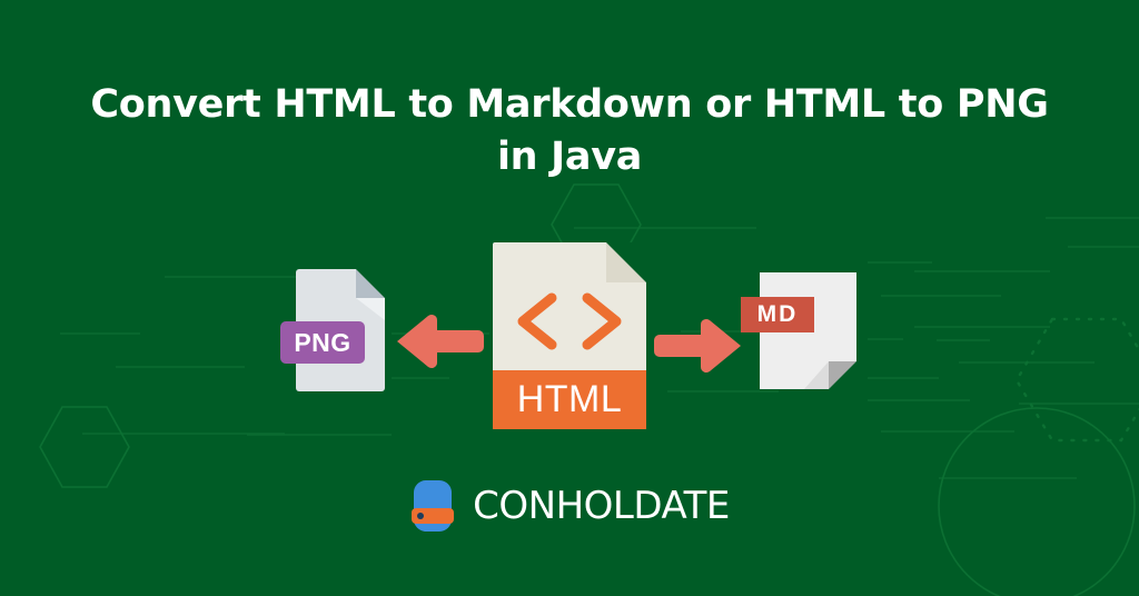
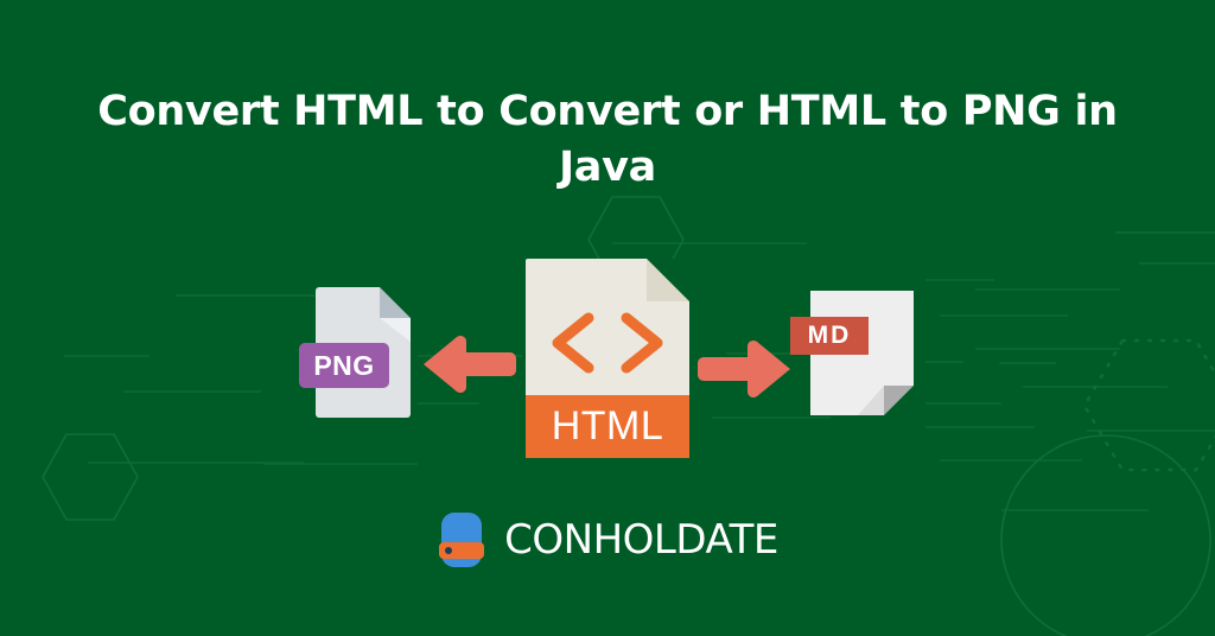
- Convert HTML to Markdown or HTML to PNG in Java
+ Convert HTML to Convert or HTML to PNG in Java
  PNG
  HTML
  MD
  CONHOLDATE
